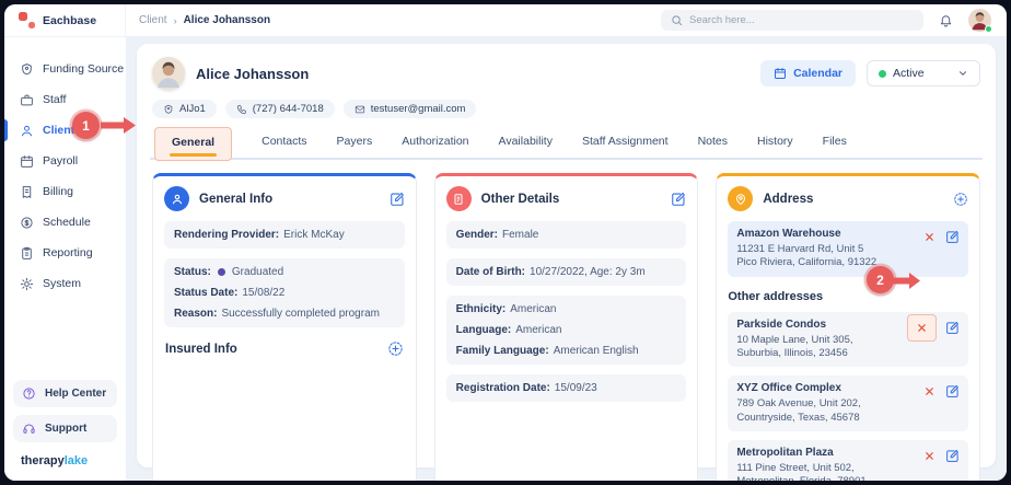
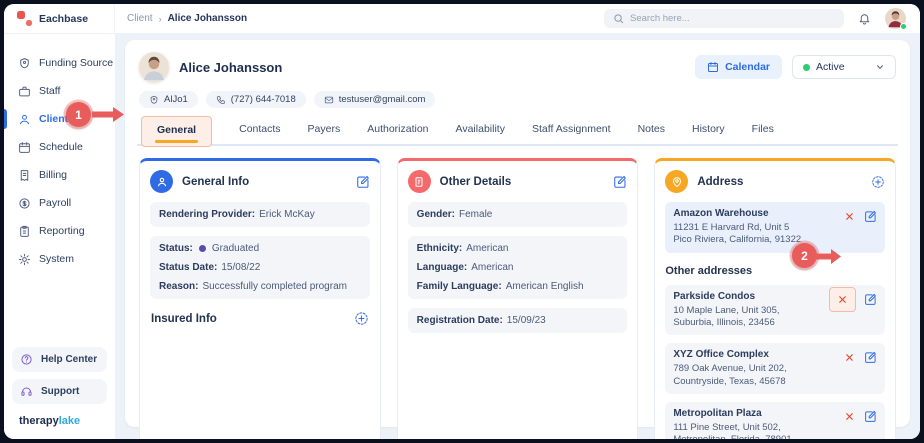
  Eachbase
  Client
  ›
  Alice Johansson
  Search here...
  Funding Source
  Staff
  Clien
- Payroll
+ Schedule
  Billing
- Schedule
+ Payroll
  Reporting
  System
  Help Center
  Support
  therapylake
  Alice Johansson
  Calendar
  Active
  AlJo1
  (727) 644-7018
  testuser@gmail.com
  General
  Contacts
  Payers
  Authorization
  Availability
  Staff Assignment
  Notes
  History
  Files
  General Info
  Rendering Provider:
  Erick McKay
  Status:
  Graduated
  Status Date:
  15/08/22
  Reason:
  Successfully completed program
  Insured Info
  Other Details
  Gender:
  Female
- Date of Birth:
- 10/27/2022, Age: 2y 3m
  Ethnicity:
  American
  Language:
  American
  Family Language:
  American English
  Registration Date:
  15/09/23
  Address
  Amazon Warehouse
  11231 E Harvard Rd, Unit 5
  Pico Riviera, California, 91322
  Other addresses
  Parkside Condos
  10 Maple Lane, Unit 305,
  Suburbia, Illinois, 23456
  XYZ Office Complex
  789 Oak Avenue, Unit 202,
  Countryside, Texas, 45678
  Metropolitan Plaza
  111 Pine Street, Unit 502,
  1
  2
